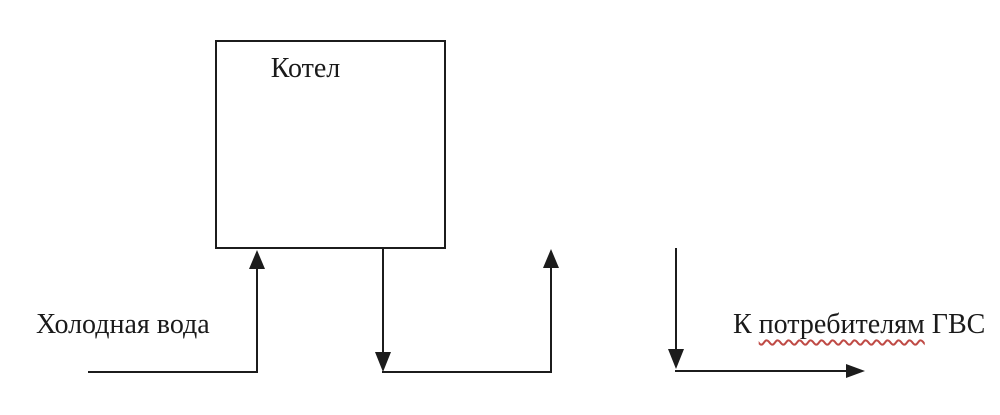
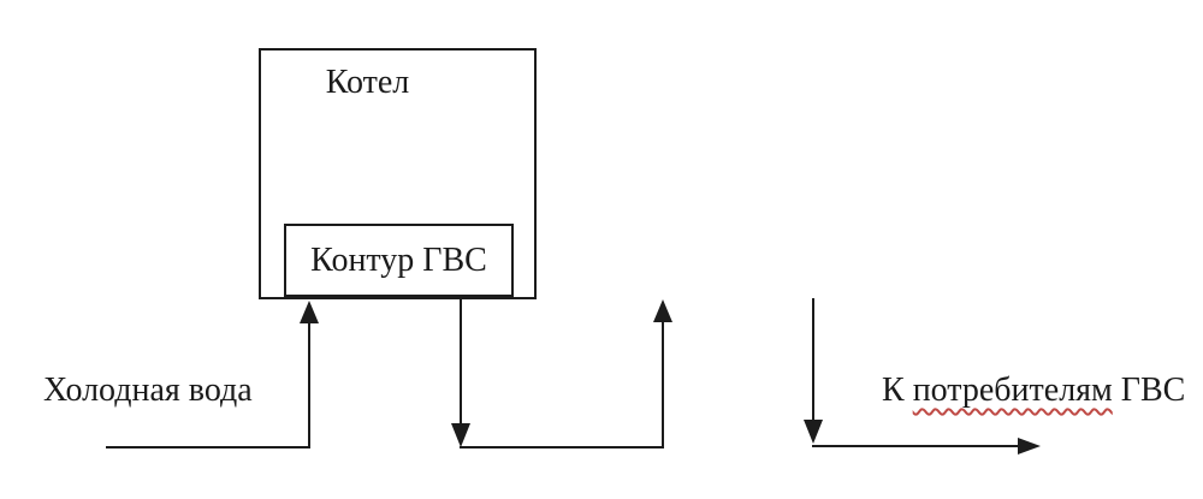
  Котел
+ Контур ГВС
  Холодная вода
  К потребителям ГВС
